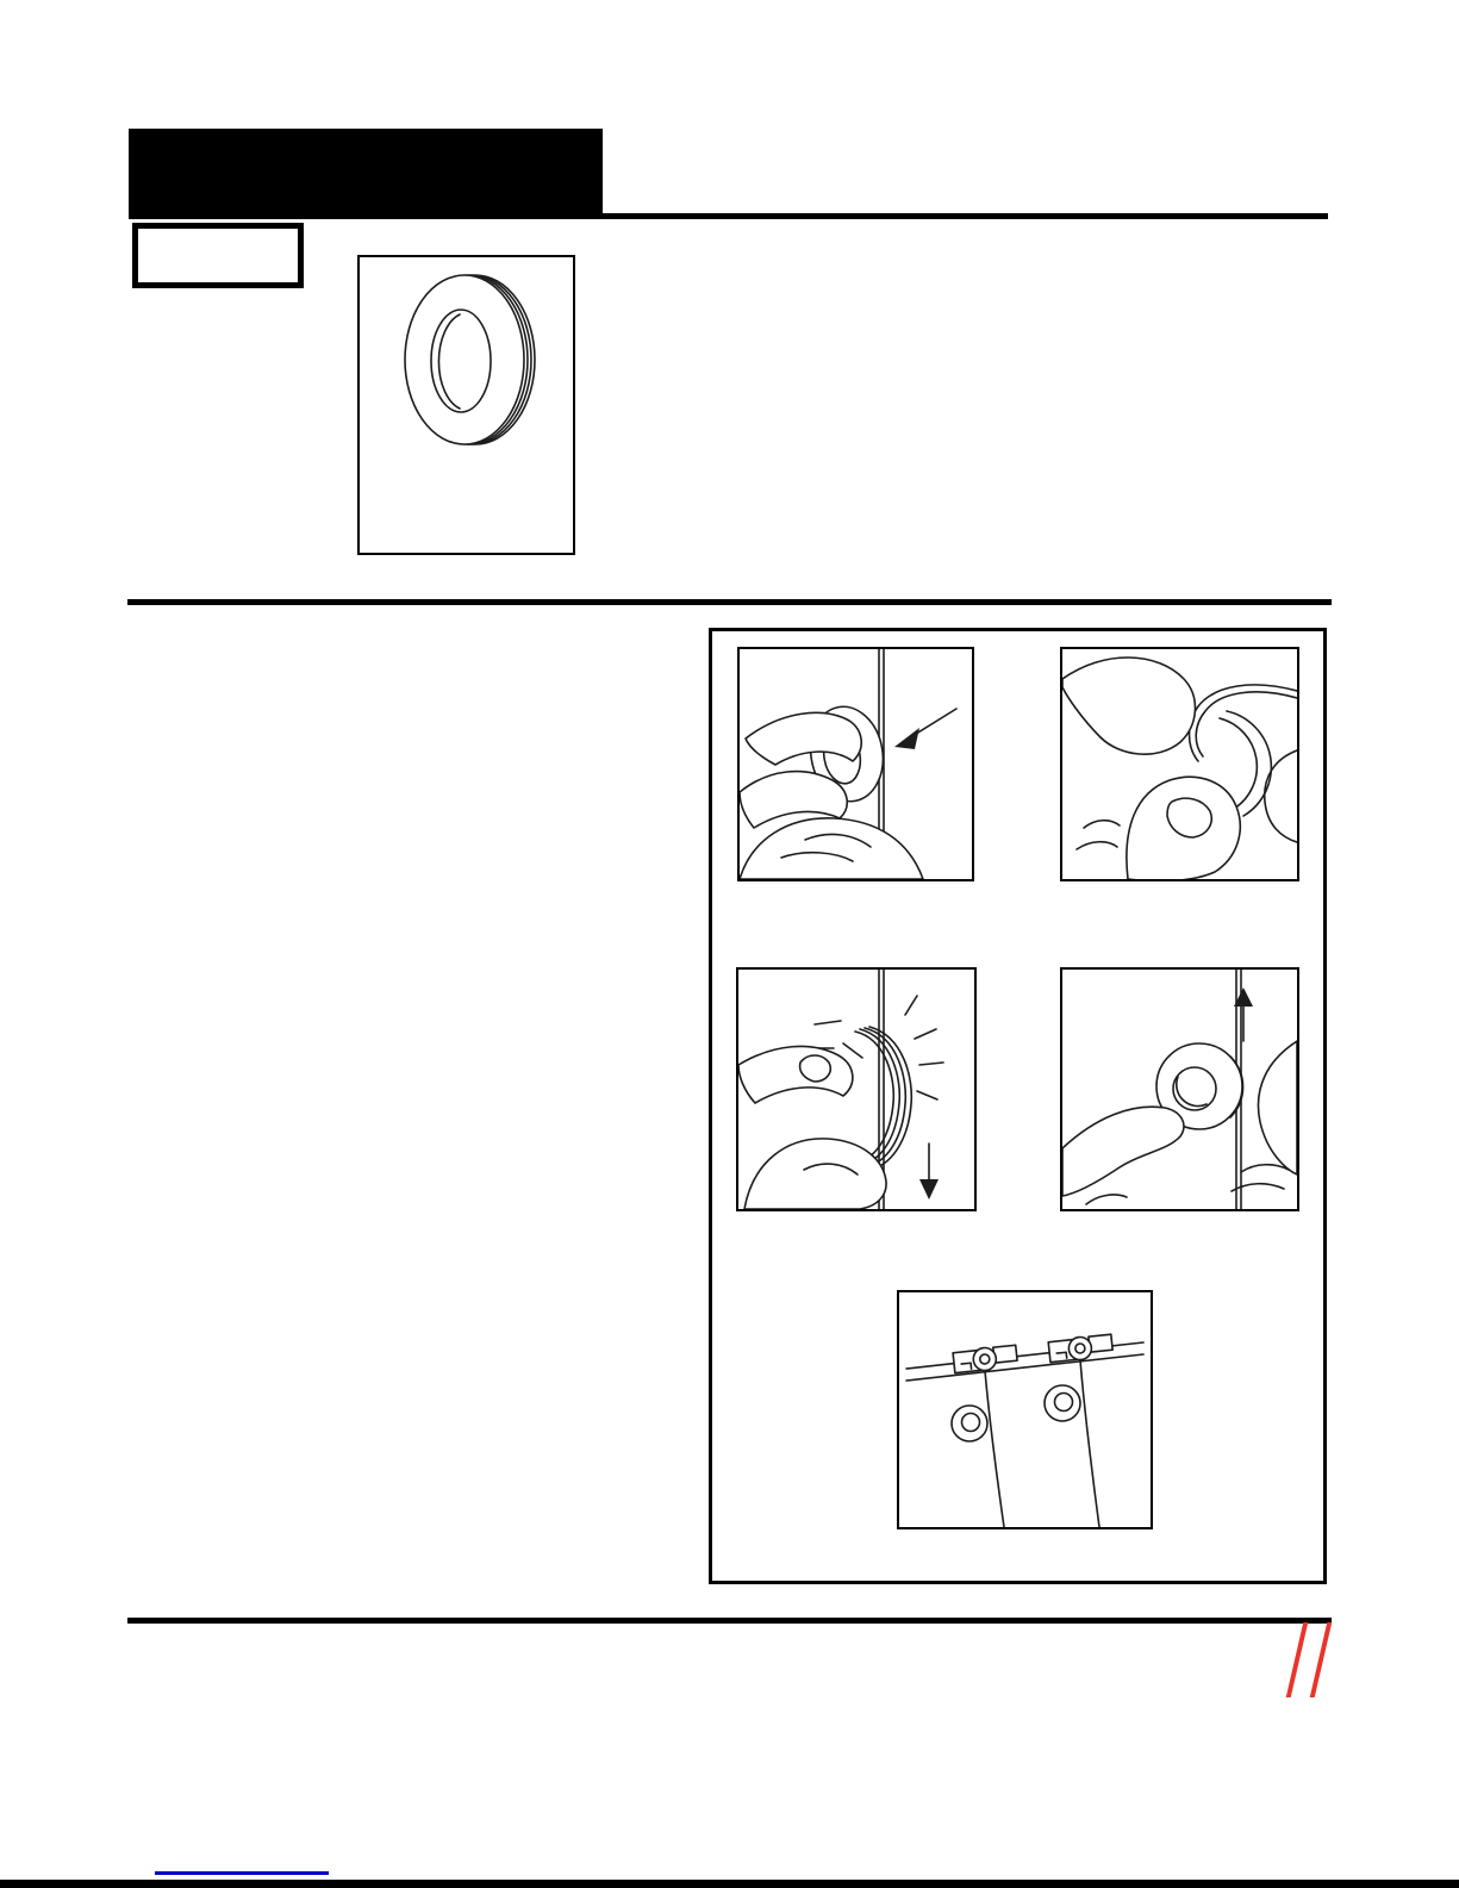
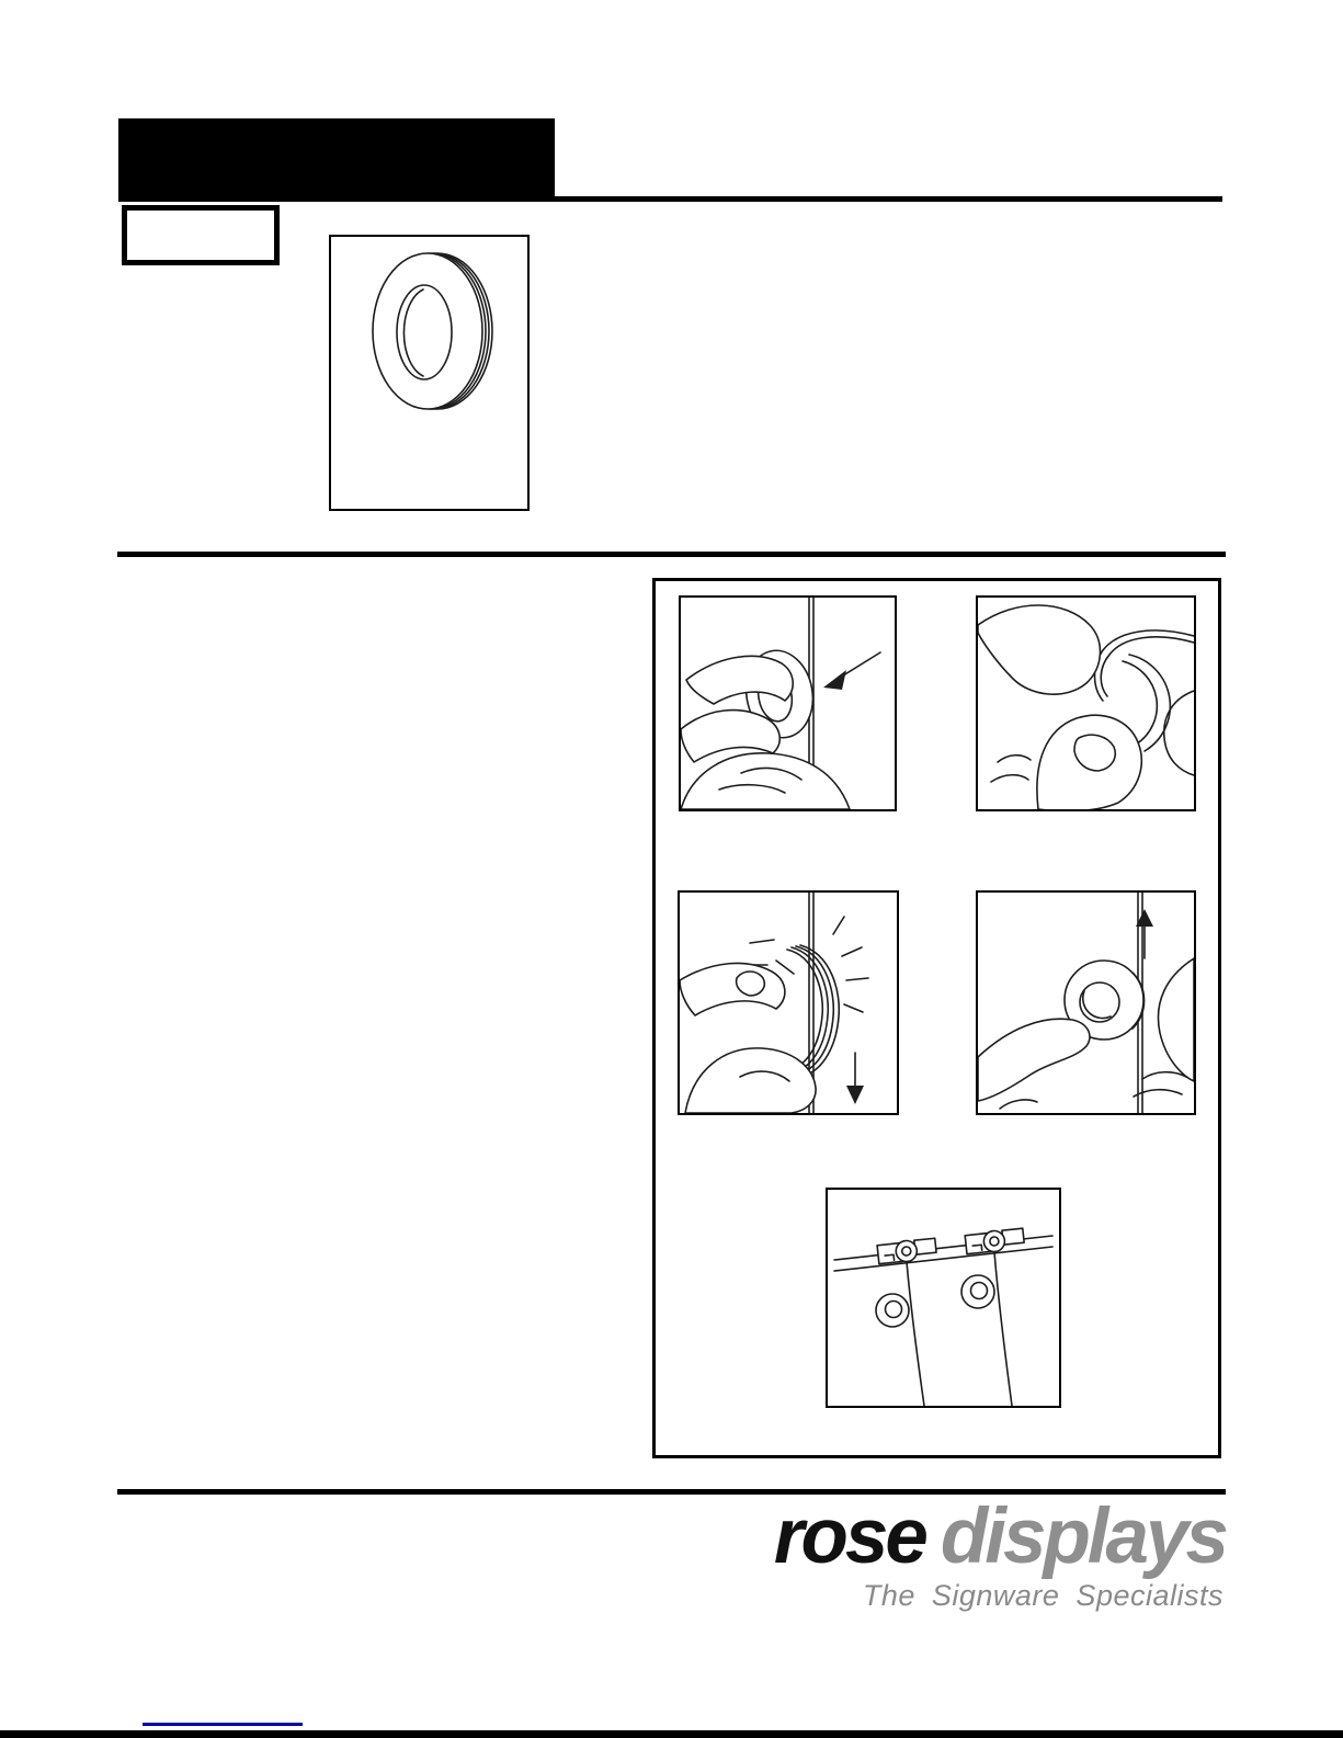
+ rose
+ displays
+ The Signware Specialists
